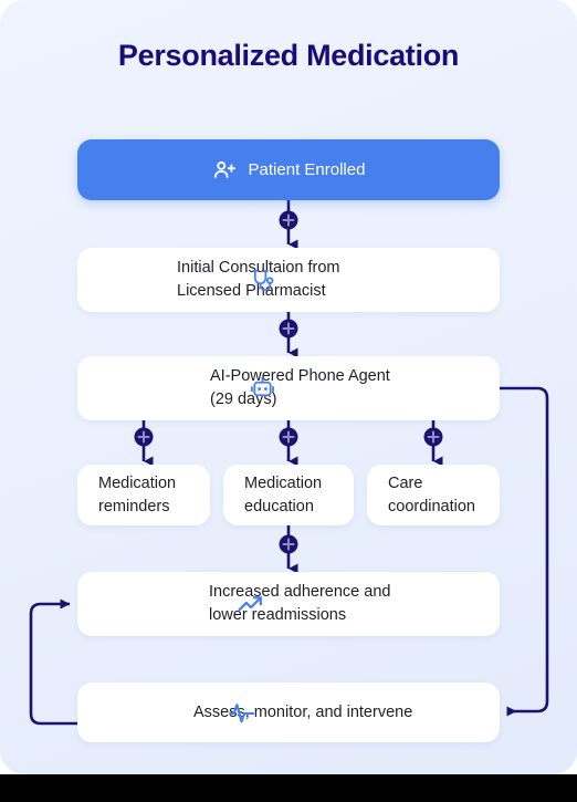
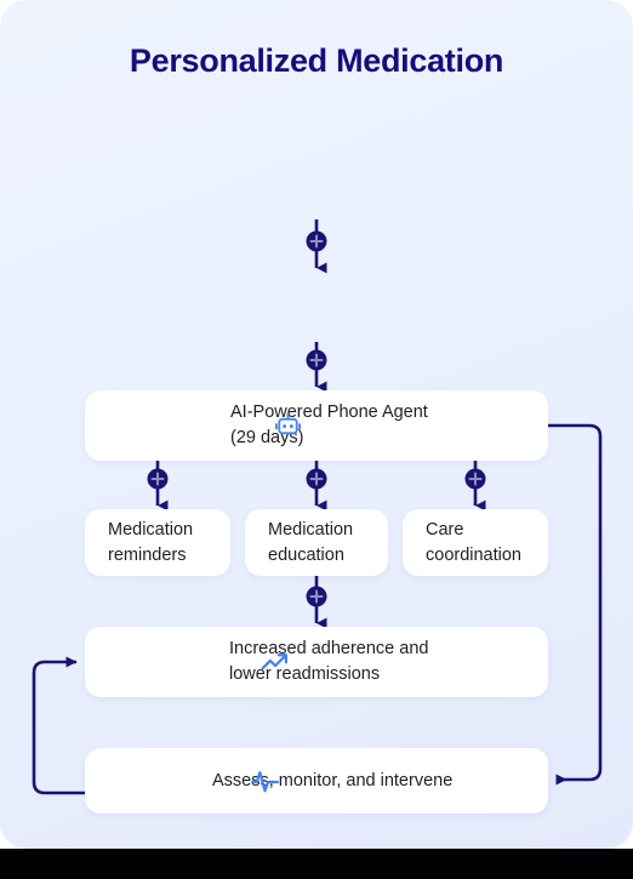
  Personalized Medication
- Patient Enrolled
- Initial Consultaion from
- Licensed Pharmacist
  AI-Powered Phone Agent
  (29 days)
  Medication
  reminders
  Medication
  education
  Care
  coordination
  Increased adherence and
  lower readmissions
  Asses monitor, and intervene
